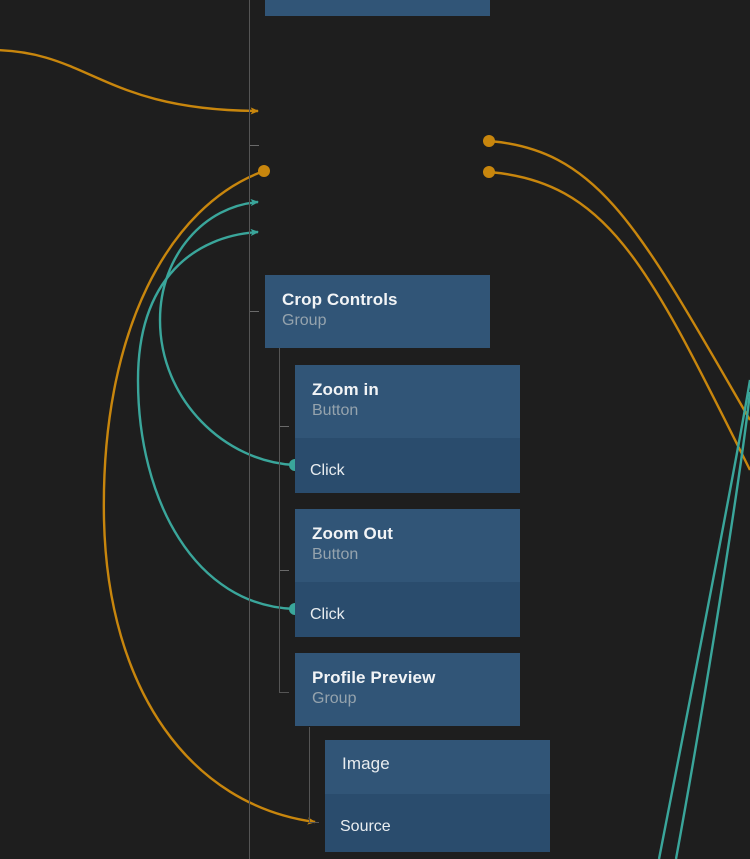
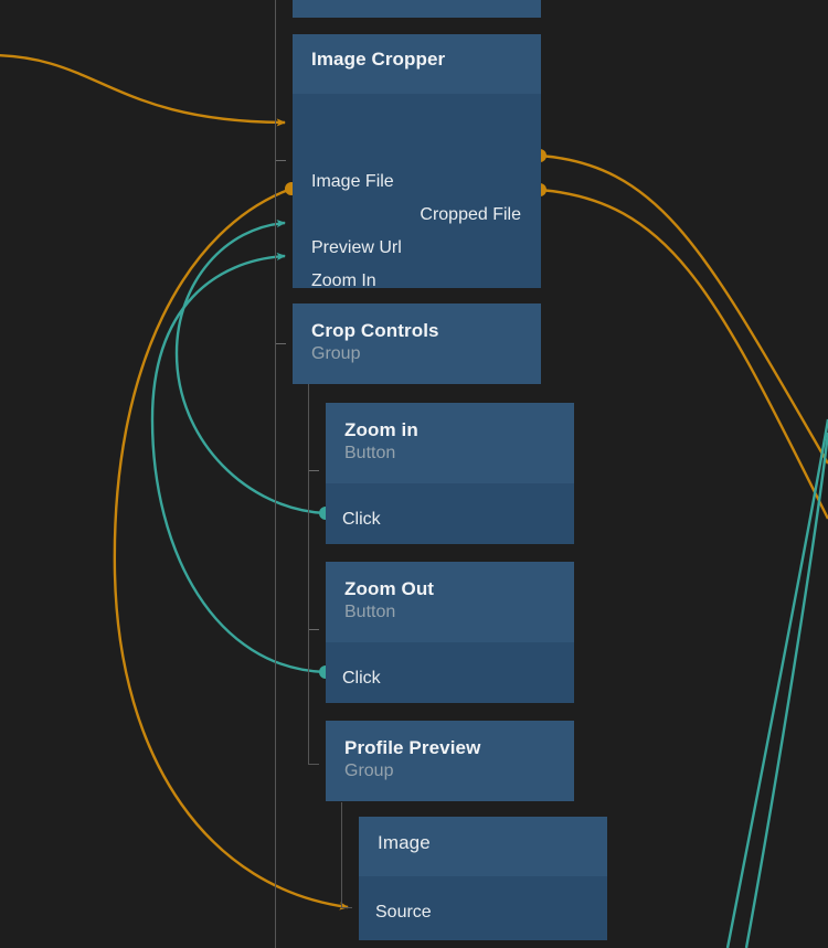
+ Image Cropper
+ Image File
+ Cropped File
+ Preview Url
+ Zoom In
  Crop Controls
  Group
  Zoom in
  Button
  Click
  Zoom Out
  Button
  Click
  Profile Preview
  Group
  Image
  Source
